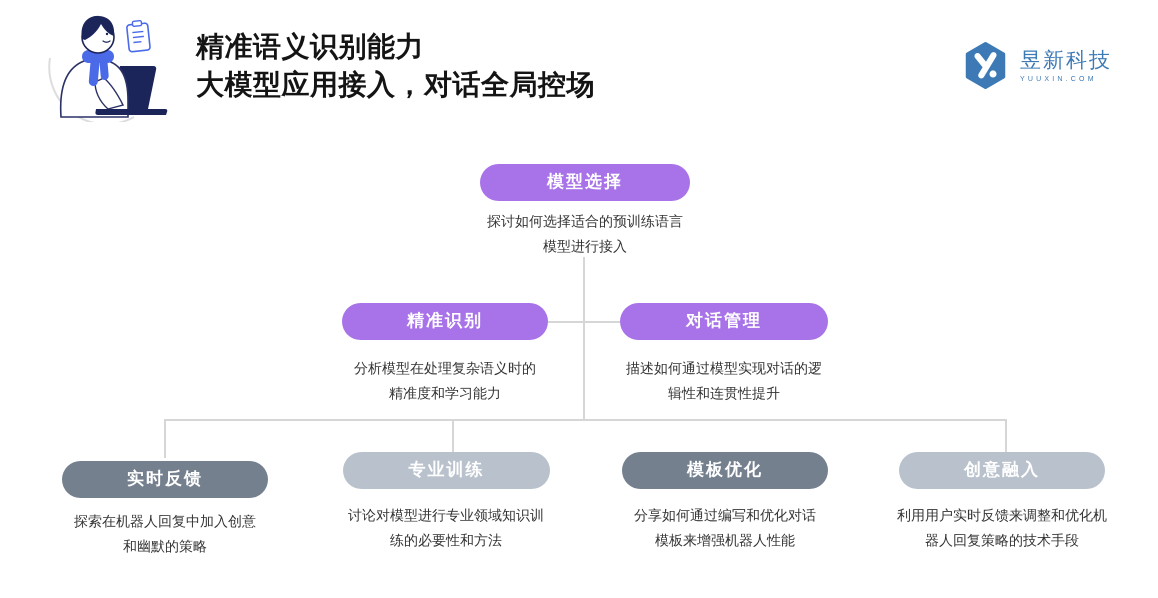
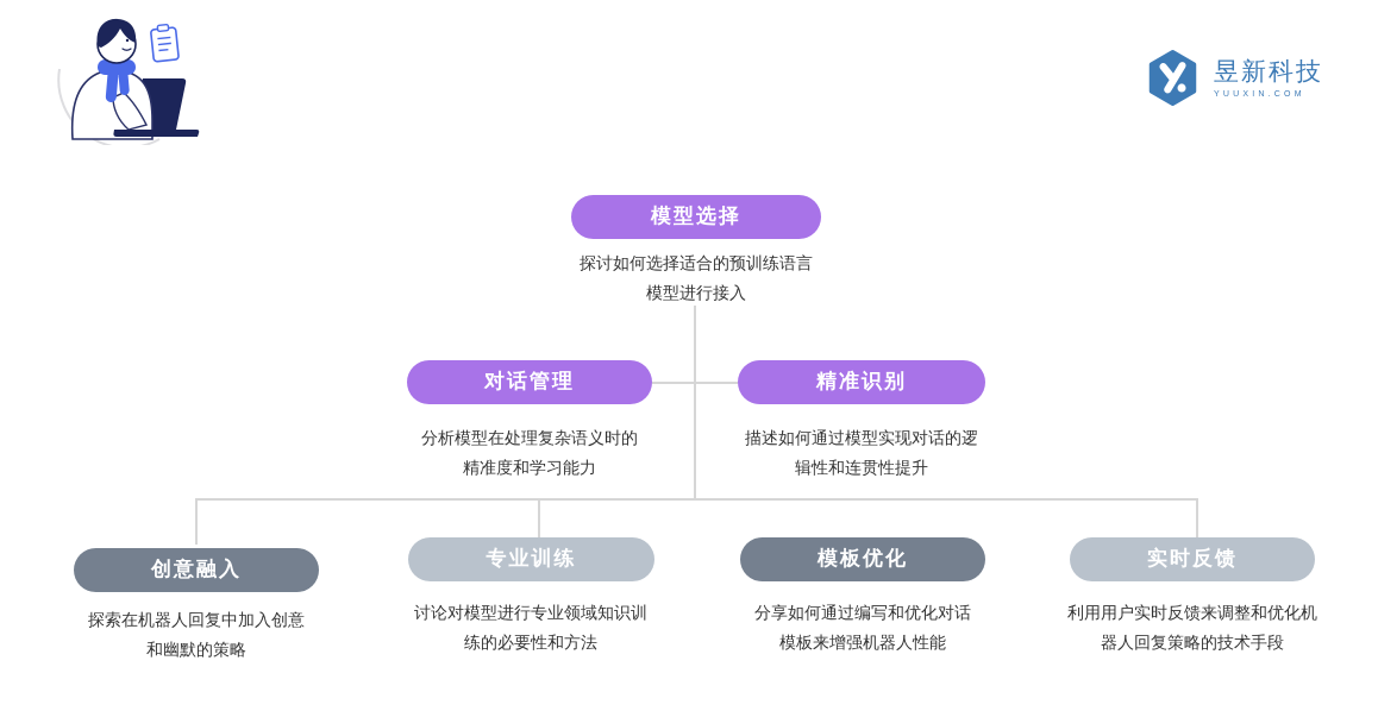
- 精准语义识别能力
- 大模型应用接入，对话全局控场
  昱新科技
  模型选择
  探讨如何选择适合的预训练语言
  模型进行接入
- 精准识别
+ 对话管理
  分析模型在处理复杂语义时的
  精准度和学习能力
- 对话管理
+ 精准识别
  描述如何通过模型实现对话的逻
  辑性和连贯性提升
- 实时反馈
+ 创意融入
  探索在机器人回复中加入创意
  和幽默的策略
  专业训练
  讨论对模型进行专业领域知识训
  练的必要性和方法
  模板优化
  分享如何通过编写和优化对话
  模板来增强机器人性能
- 创意融入
+ 实时反馈
  利用用户实时反馈来调整和优化机
  器人回复策略的技术手段
